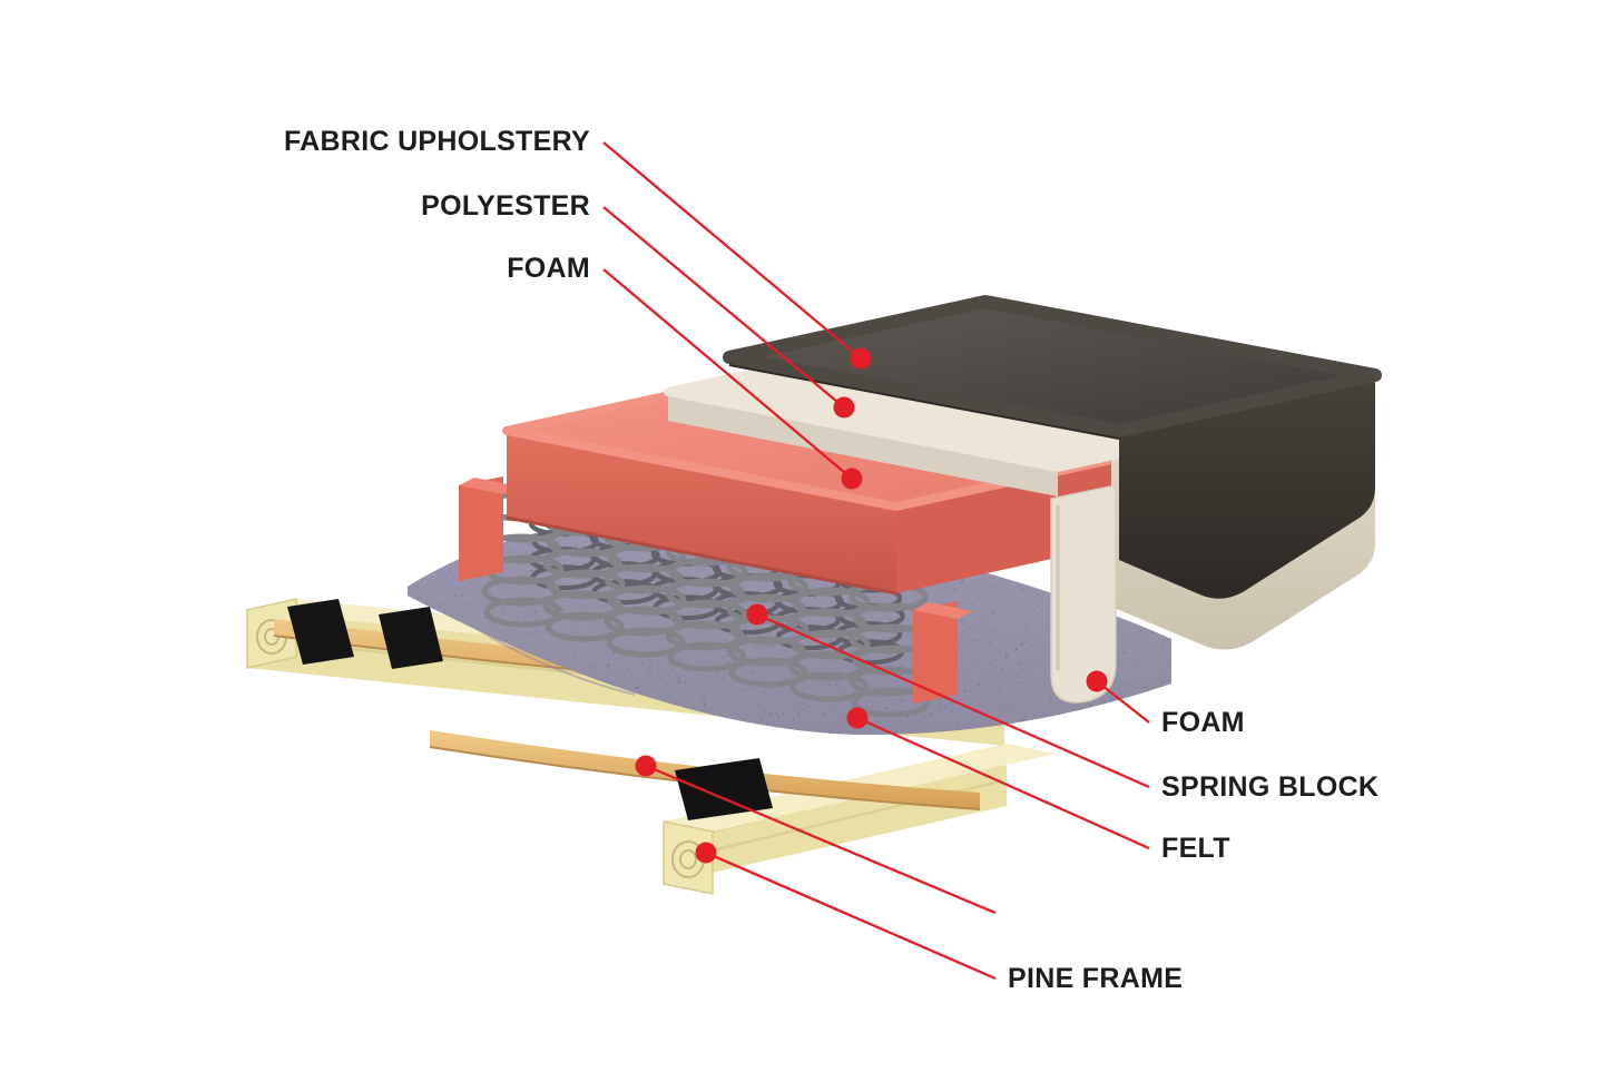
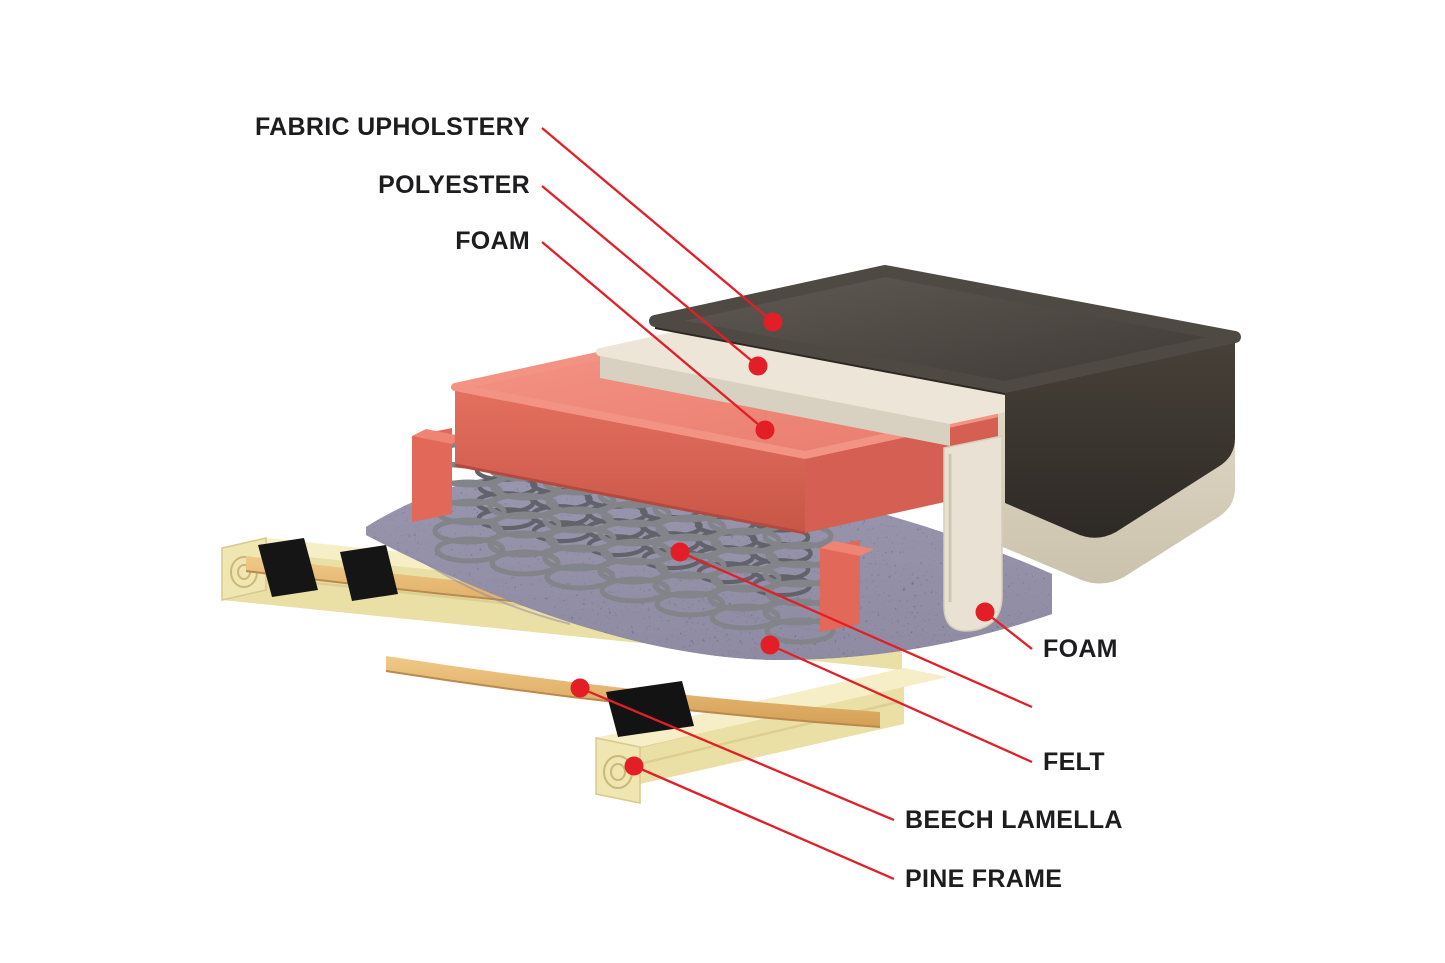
  FABRIC UPHOLSTERY
  POLYESTER
  FOAM
  FOAM
- SPRING BLOCK
  FELT
+ BEECH LAMELLA
  PINE FRAME
